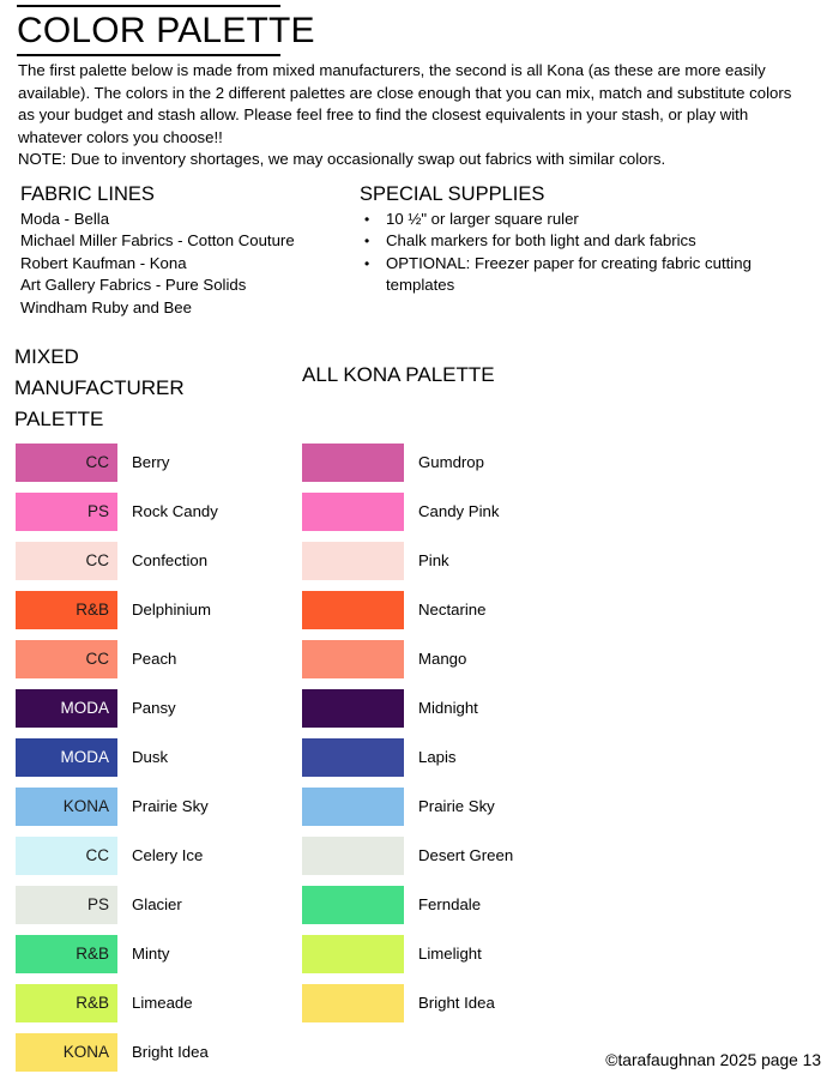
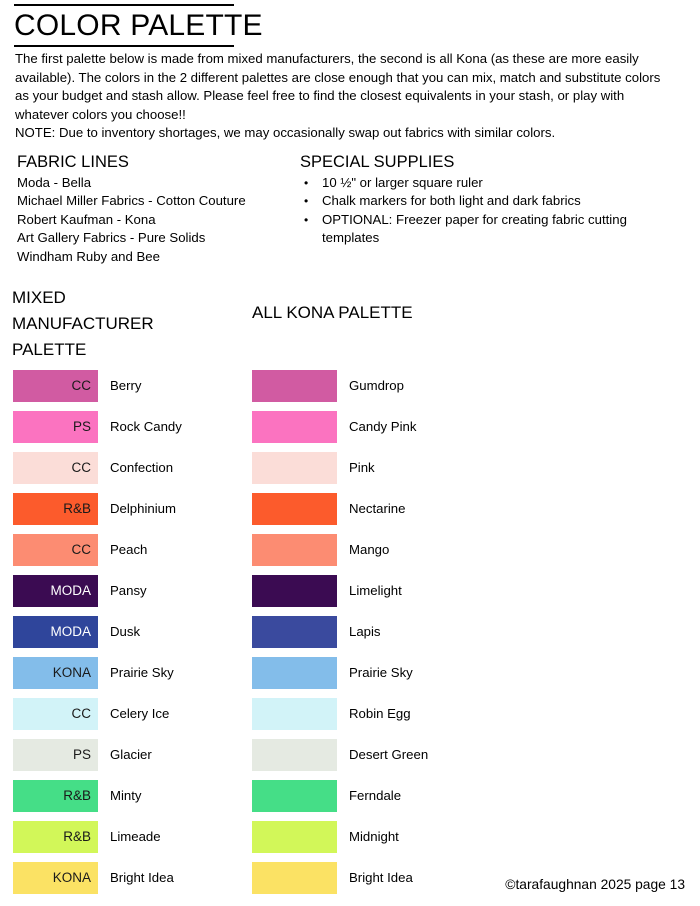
  COLOR PALETTE
  The first palette below is made from mixed manufacturers, the second is all Kona (as these are more easily available). The colors in the 2 different palettes are close enough that you can mix, match and substitute colors as your budget and stash allow. Please feel free to find the closest equivalents in your stash, or play with whatever colors you choose!!
  NOTE: Due to inventory shortages, we may occasionally swap out fabrics with similar colors.
  FABRIC LINES
  Moda - Bella
  Michael Miller Fabrics - Cotton Couture
  Robert Kaufman - Kona
  Art Gallery Fabrics - Pure Solids
  Windham Ruby and Bee
  SPECIAL SUPPLIES
  •
  10 ½" or larger square ruler
  •
  Chalk markers for both light and dark fabrics
  •
  OPTIONAL: Freezer paper for creating fabric cutting templates
  MIXED MANUFACTURER PALETTE
  ALL KONA PALETTE
  CC
  Berry
  PS
  Rock Candy
  CC
  Confection
  R&B
  Delphinium
  CC
  Peach
  MODA
  Pansy
  MODA
  Dusk
  KONA
  Prairie Sky
  CC
  Celery Ice
  PS
  Glacier
  R&B
  Minty
  R&B
  Limeade
  KONA
  Bright Idea
  Gumdrop
  Candy Pink
  Pink
  Nectarine
  Mango
- Midnight
+ Limelight
  Lapis
  Prairie Sky
+ Robin Egg
  Desert Green
  Ferndale
- Limelight
+ Midnight
  Bright Idea
  ©tarafaughnan 2025 page 13
